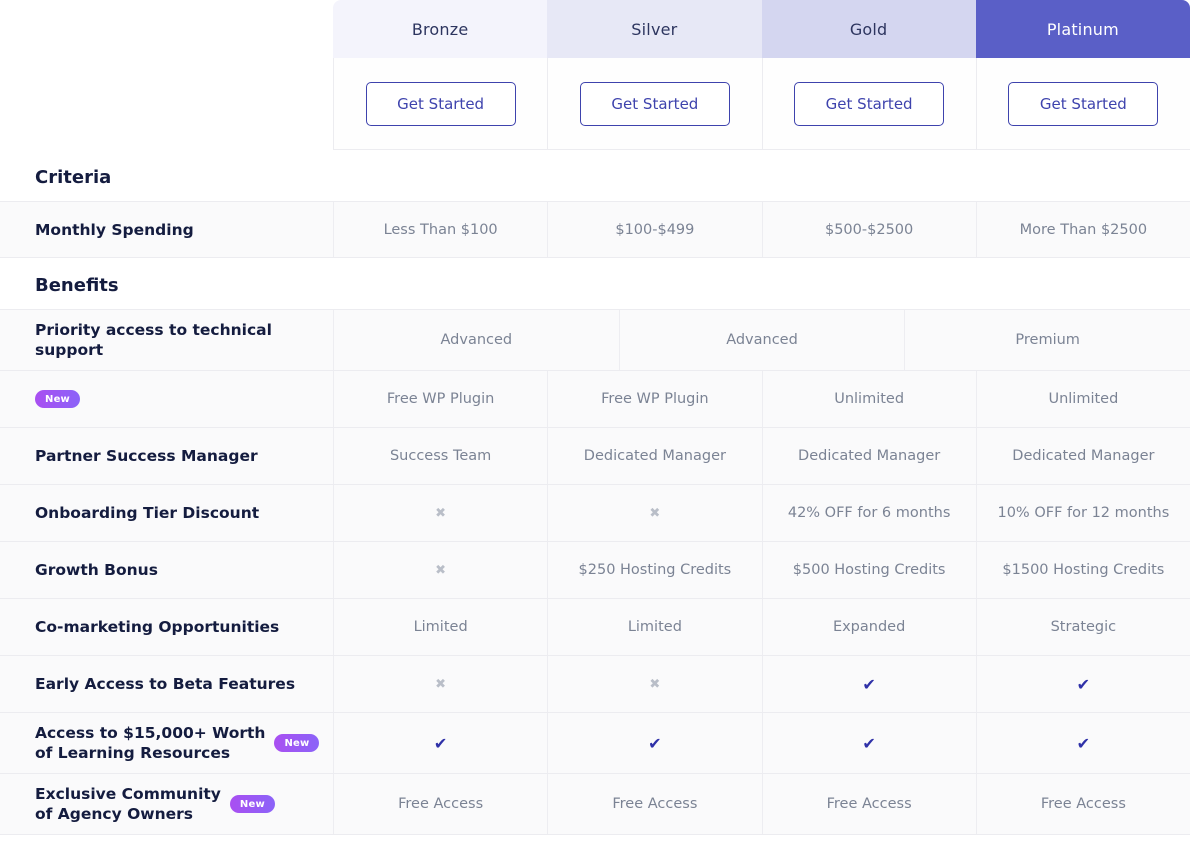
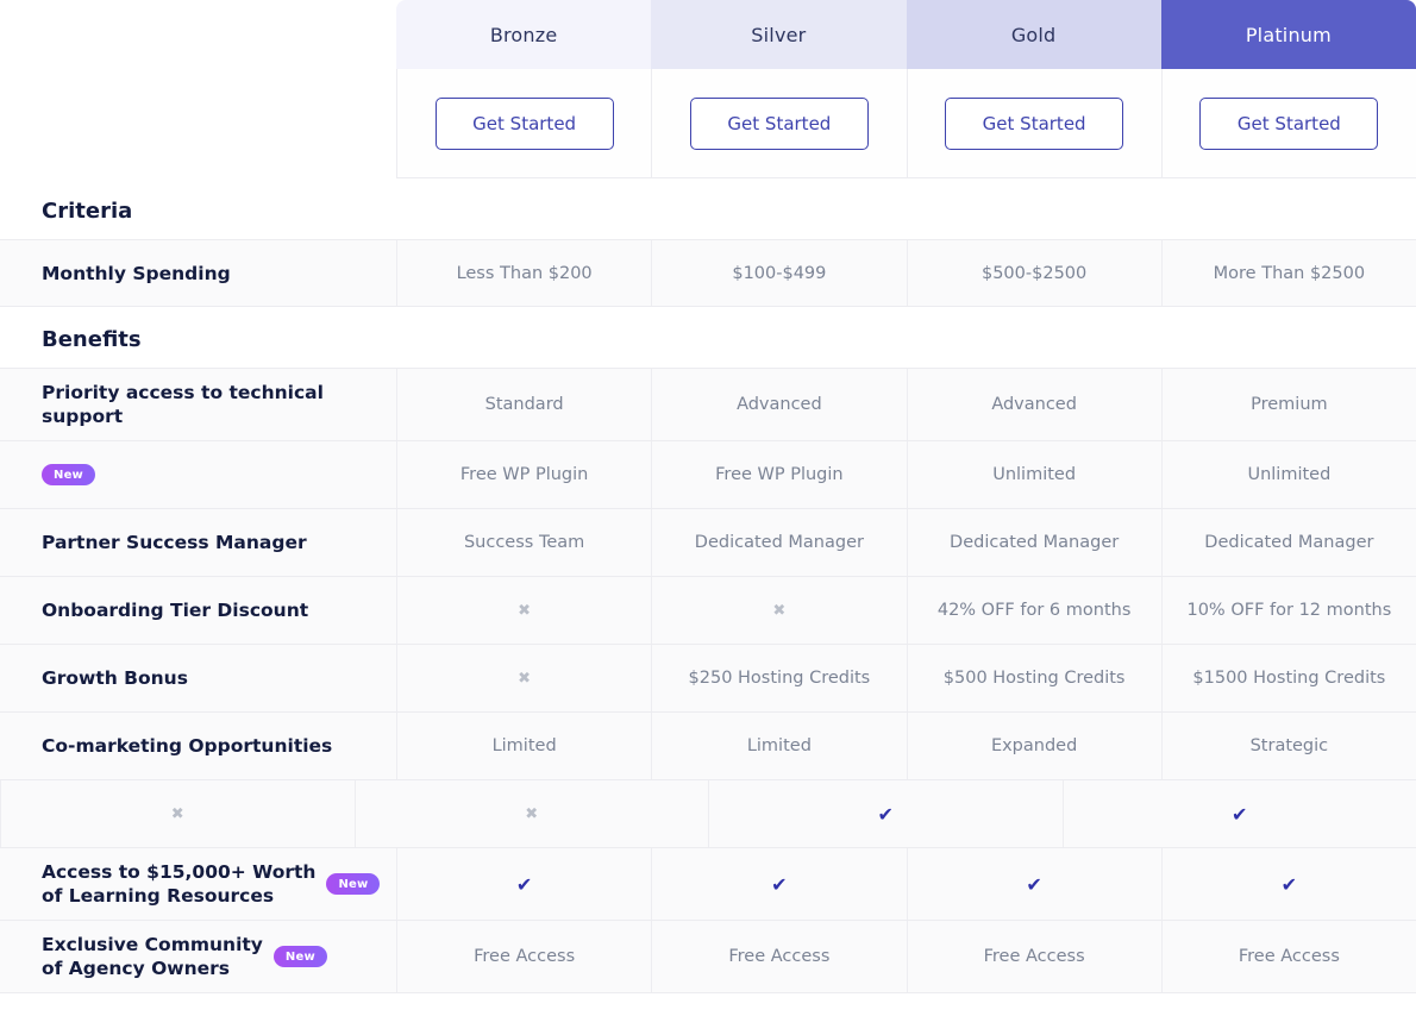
  Bronze
  Silver
  Gold
  Platinum
  Get Started
  Get Started
  Get Started
  Get Started
  Criteria
  Monthly Spending
- Less Than $100
+ Less Than $200
  $100-$499
  $500-$2500
  More Than $2500
  Benefits
  Priority access to technical support
+ Standard
  Advanced
  Advanced
  Premium
  New
  Free WP Plugin
  Free WP Plugin
  Unlimited
  Unlimited
  Partner Success Manager
  Success Team
  Dedicated Manager
  Dedicated Manager
  Dedicated Manager
  Onboarding Tier Discount
  ✖
  ✖
  42% OFF for 6 months
  10% OFF for 12 months
  Growth Bonus
  ✖
  $250 Hosting Credits
  $500 Hosting Credits
  $1500 Hosting Credits
  Co-marketing Opportunities
  Limited
  Limited
  Expanded
  Strategic
- Early Access to Beta Features
  ✖
  ✖
  ✔
  ✔
  Access to $15,000+ Worth
  of Learning Resources
  New
  ✔
  ✔
  ✔
  ✔
  Exclusive Community
  of Agency Owners
  New
  Free Access
  Free Access
  Free Access
  Free Access
